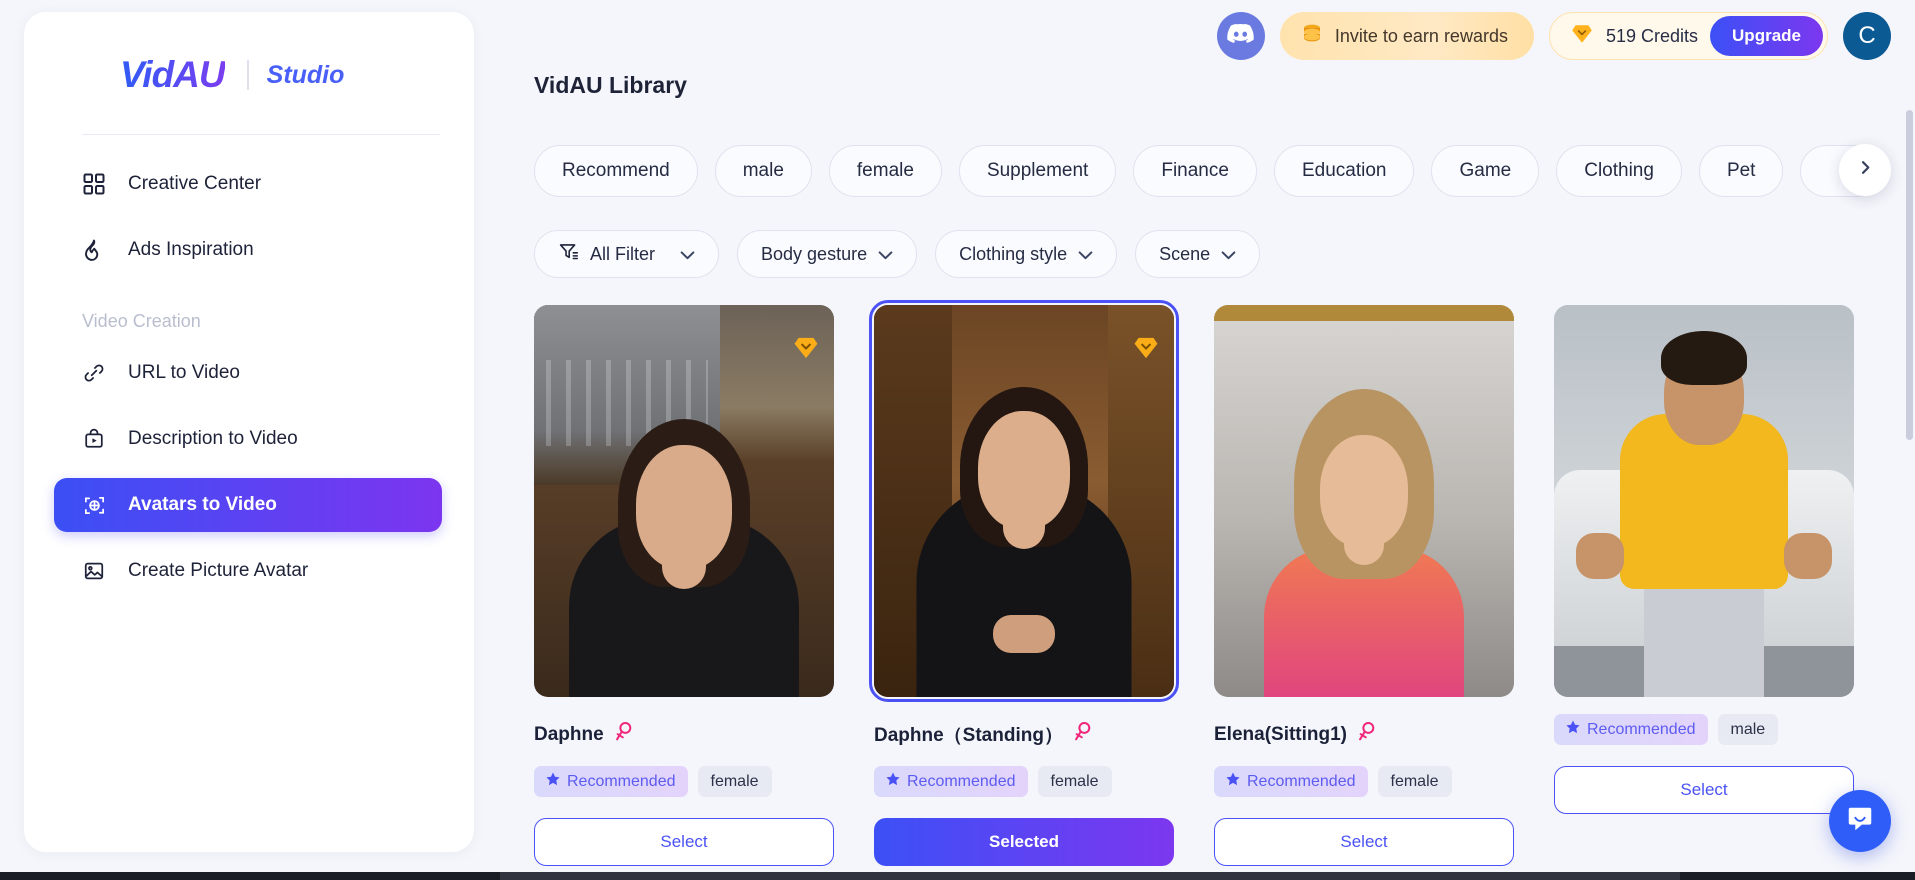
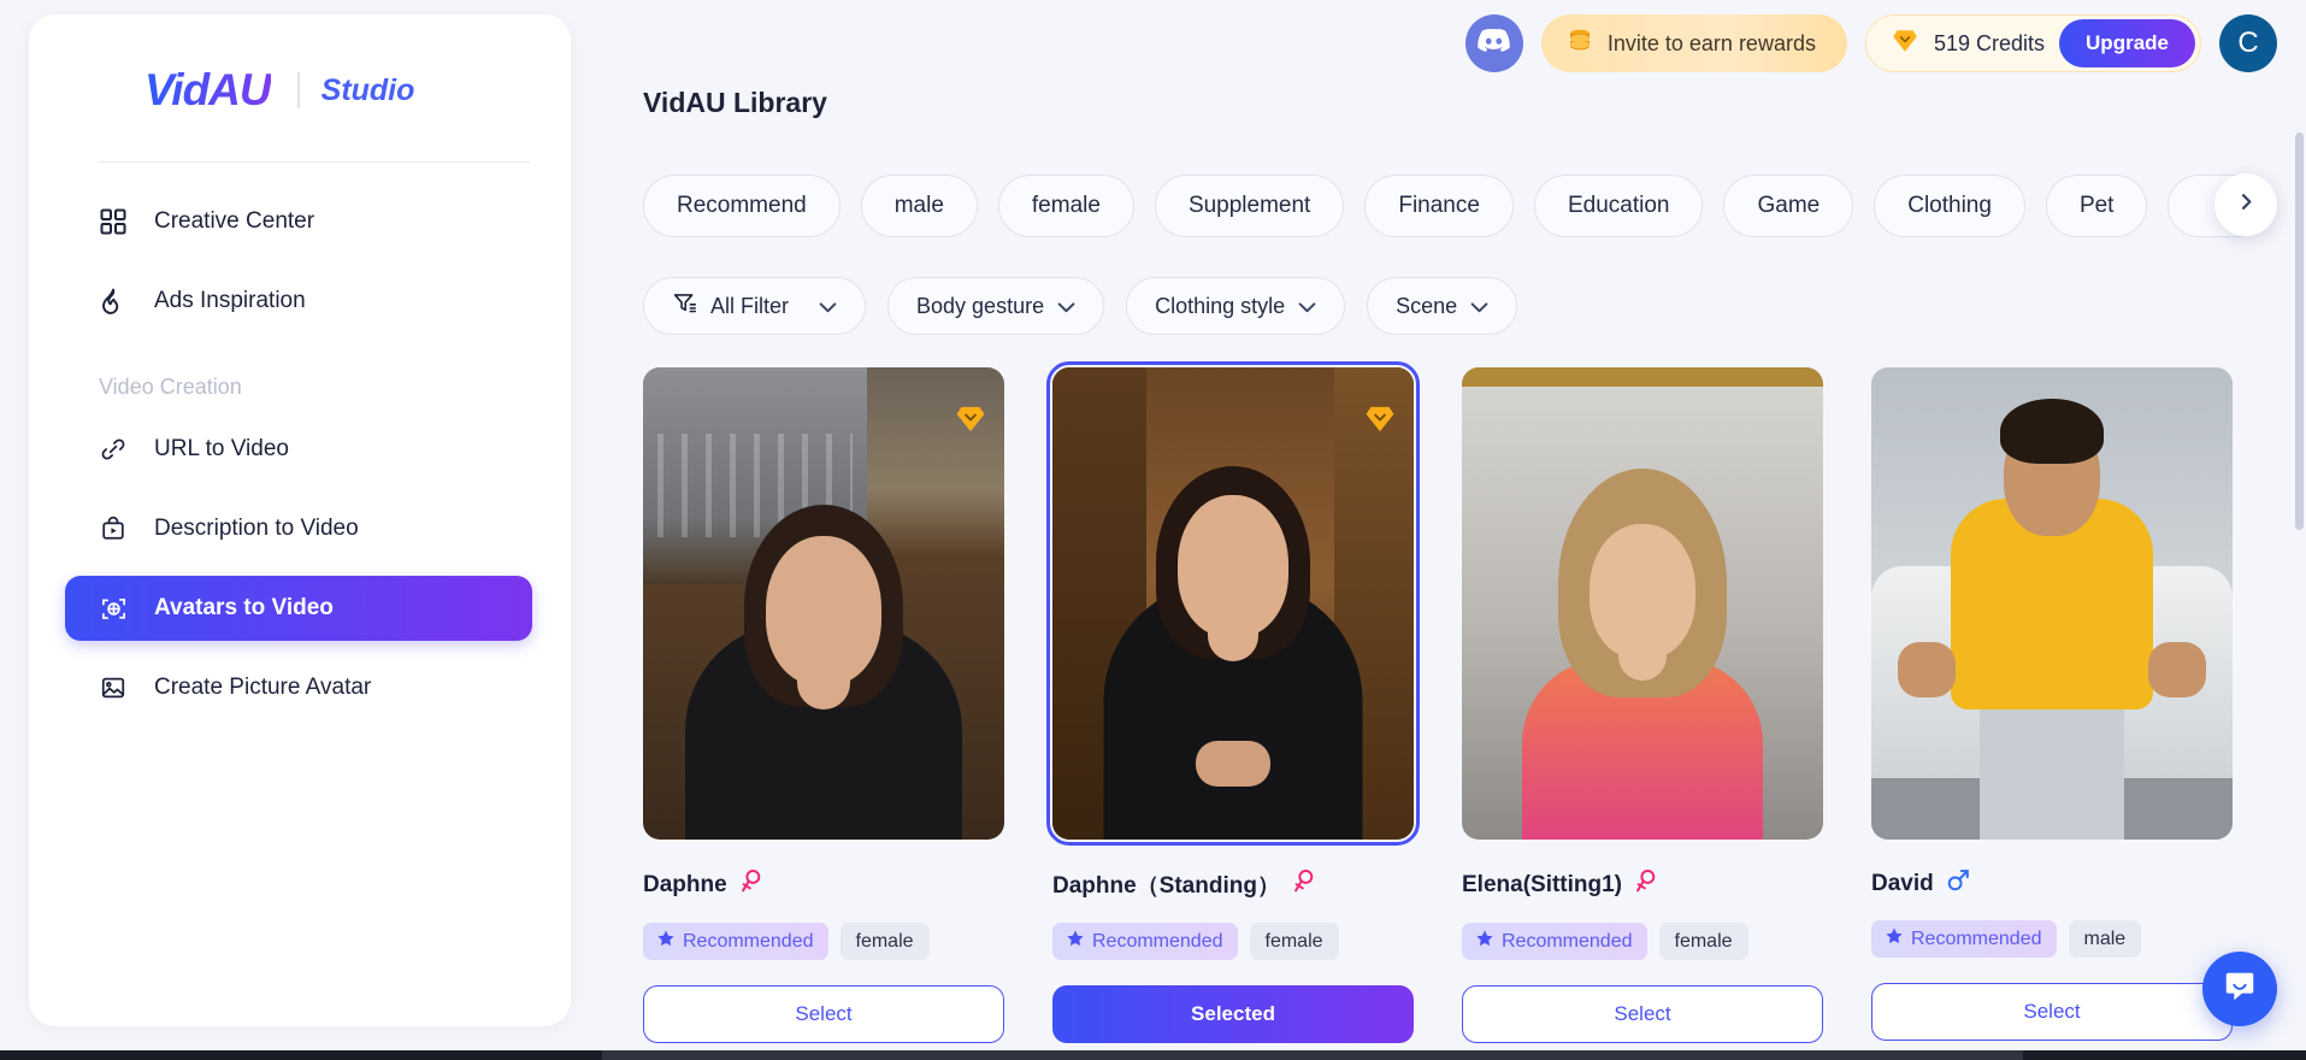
  VidAU
  Studio
  Creative Center
  Ads Inspiration
  Video Creation
  URL to Video
  Description to Video
  Avatars to Video
  Create Picture Avatar
  Invite to earn rewards
  519 Credits
  Upgrade
  C
  VidAU Library
  Recommend
  male
  female
  Supplement
  Finance
  Education
  Game
  Clothing
  Pet
  All Filter
  Body gesture
  Clothing style
  Scene
  Daphne
  Recommended
  female
  Select
  Daphne（Standing）
  Recommended
  female
  Selected
  Elena(Sitting1)
  Recommended
  female
  Select
+ David
  Recommended
  male
  Select
